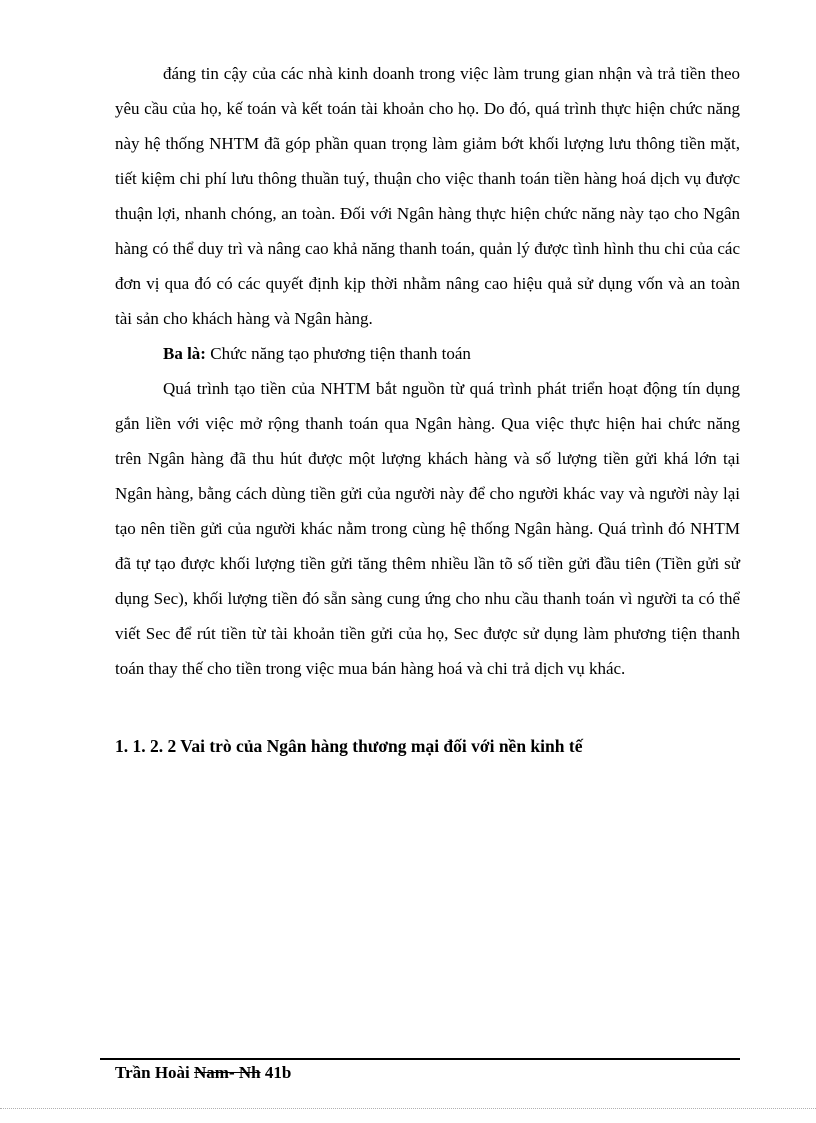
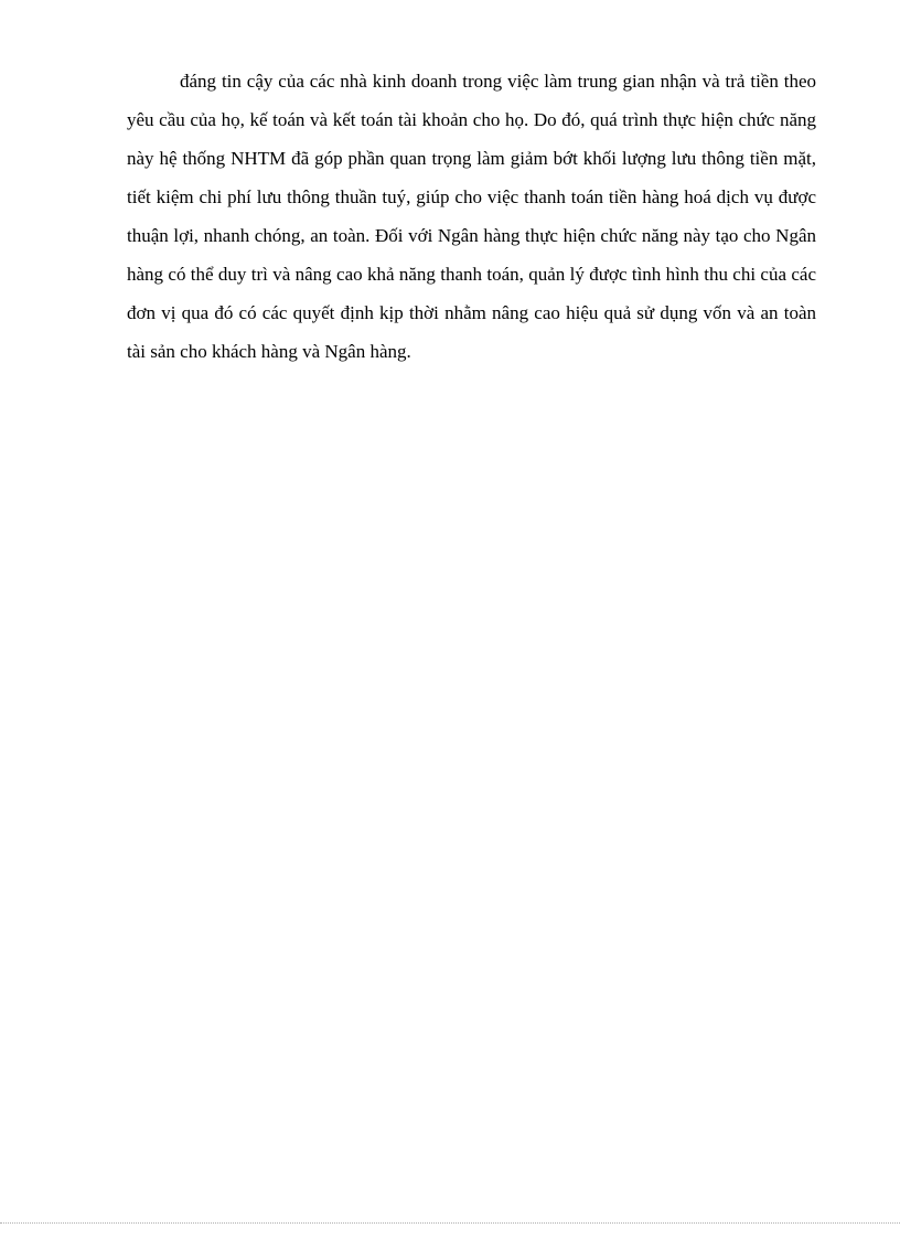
- đáng tin cậy của các nhà kinh doanh trong việc làm trung gian nhận và trả tiền theo yêu cầu của họ, kế toán và kết toán tài khoản cho họ. Do đó, quá trình thực hiện chức năng này hệ thống NHTM đã góp phần quan trọng làm giảm bớt khối lượng lưu thông tiền mặt, tiết kiệm chi phí lưu thông thuần tuý, thuận cho việc thanh toán tiền hàng hoá dịch vụ được thuận lợi, nhanh chóng, an toàn. Đối với Ngân hàng thực hiện chức năng này tạo cho Ngân hàng có thể duy trì và nâng cao khả năng thanh toán, quản lý được tình hình thu chi của các đơn vị qua đó có các quyết định kịp thời nhằm nâng cao hiệu quả sử dụng vốn và an toàn tài sản cho khách hàng và Ngân hàng.
+ đáng tin cậy của các nhà kinh doanh trong việc làm trung gian nhận và trả tiền theo yêu cầu của họ, kế toán và kết toán tài khoản cho họ. Do đó, quá trình thực hiện chức năng này hệ thống NHTM đã góp phần quan trọng làm giảm bớt khối lượng lưu thông tiền mặt, tiết kiệm chi phí lưu thông thuần tuý, giúp cho việc thanh toán tiền hàng hoá dịch vụ được thuận lợi, nhanh chóng, an toàn. Đối với Ngân hàng thực hiện chức năng này tạo cho Ngân hàng có thể duy trì và nâng cao khả năng thanh toán, quản lý được tình hình thu chi của các đơn vị qua đó có các quyết định kịp thời nhằm nâng cao hiệu quả sử dụng vốn và an toàn tài sản cho khách hàng và Ngân hàng.
- Ba là: Chức năng tạo phương tiện thanh toán
- Quá trình tạo tiền của NHTM bắt nguồn từ quá trình phát triển hoạt động tín dụng gắn liền với việc mở rộng thanh toán qua Ngân hàng. Qua việc thực hiện hai chức năng trên Ngân hàng đã thu hút được một lượng khách hàng và số lượng tiền gửi khá lớn tại Ngân hàng, bằng cách dùng tiền gửi của người này để cho người khác vay và người này lại tạo nên tiền gửi của người khác nằm trong cùng hệ thống Ngân hàng. Quá trình đó NHTM đã tự tạo được khối lượng tiền gửi tăng thêm nhiều lần tõ số tiền gửi đầu tiên (Tiền gửi sử dụng Sec), khối lượng tiền đó sẵn sàng cung ứng cho nhu cầu thanh toán vì người ta có thể viết Sec để rút tiền từ tài khoản tiền gửi của họ, Sec được sử dụng làm phương tiện thanh toán thay thế cho tiền trong việc mua bán hàng hoá và chi trả dịch vụ khác.
- 1. 1. 2. 2 Vai trò của Ngân hàng thương mại đối với nền kinh tế
- Trần Hoài Nam- Nh 41b
